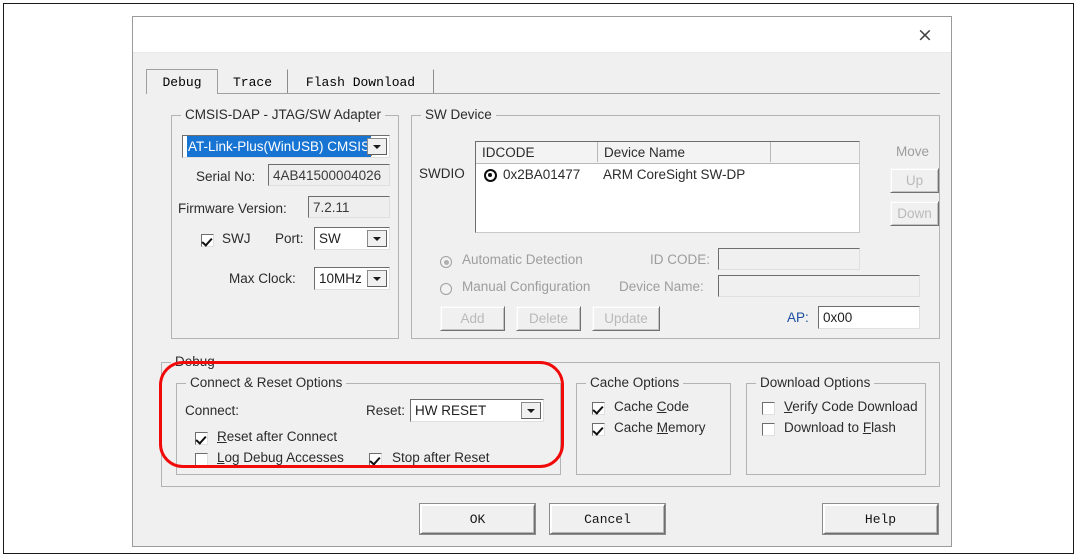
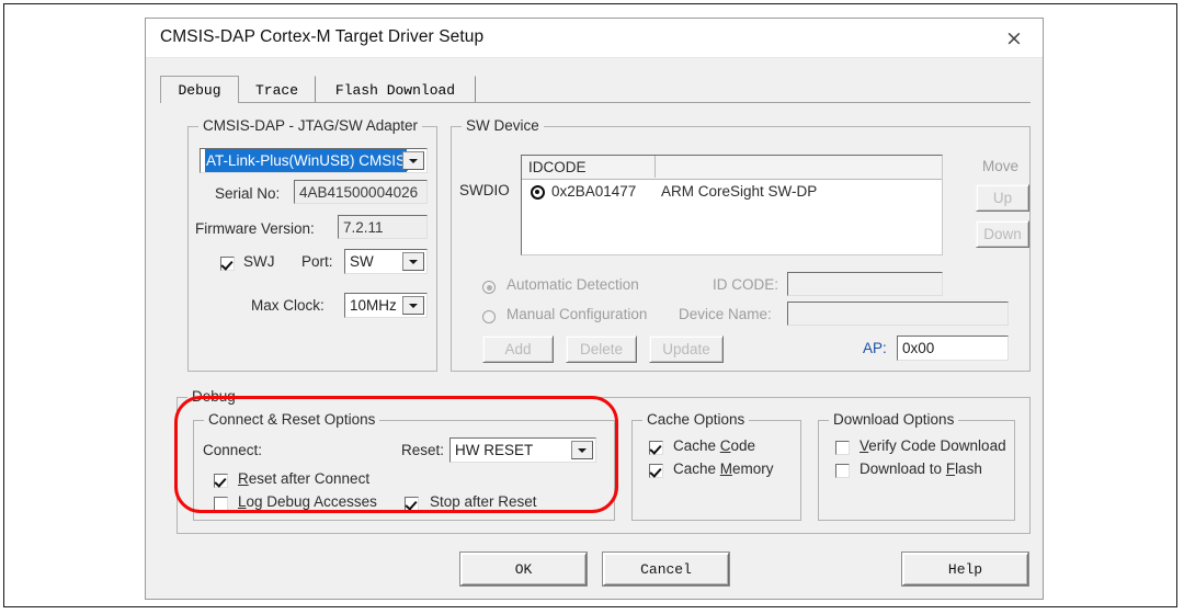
+ CMSIS-DAP Cortex-M Target Driver Setup
  ×
  Debug
  Trace
  Flash Download
  CMSIS-DAP - JTAG/SW Adapter
  AT-Link-Plus(WinUSB) CMSIS
  Serial No:
  4AB41500004026
  Firmware Version:
  7.2.11
  SWJ
  Port:
  SW
  Max Clock:
  10MHz
  SW Device
  SWDIO
  IDCODE
- Device Name
  0x2BA01477
  ARM CoreSight SW-DP
  Move
  Up
  Down
  Automatic Detection
  Manual Configuration
  ID CODE:
  Device Name:
  Add
  Delete
  Update
  AP:
  0x00
  Debug
  Connect & Reset Options
  Connect:
  Reset:
  HW RESET
  Reset after Connect
  Log Debug Accesses
  Stop after Reset
  Cache Options
  Cache Code
  Cache Memory
  Download Options
  Verify Code Download
  Download to Flash
  OK
  Cancel
  Help
